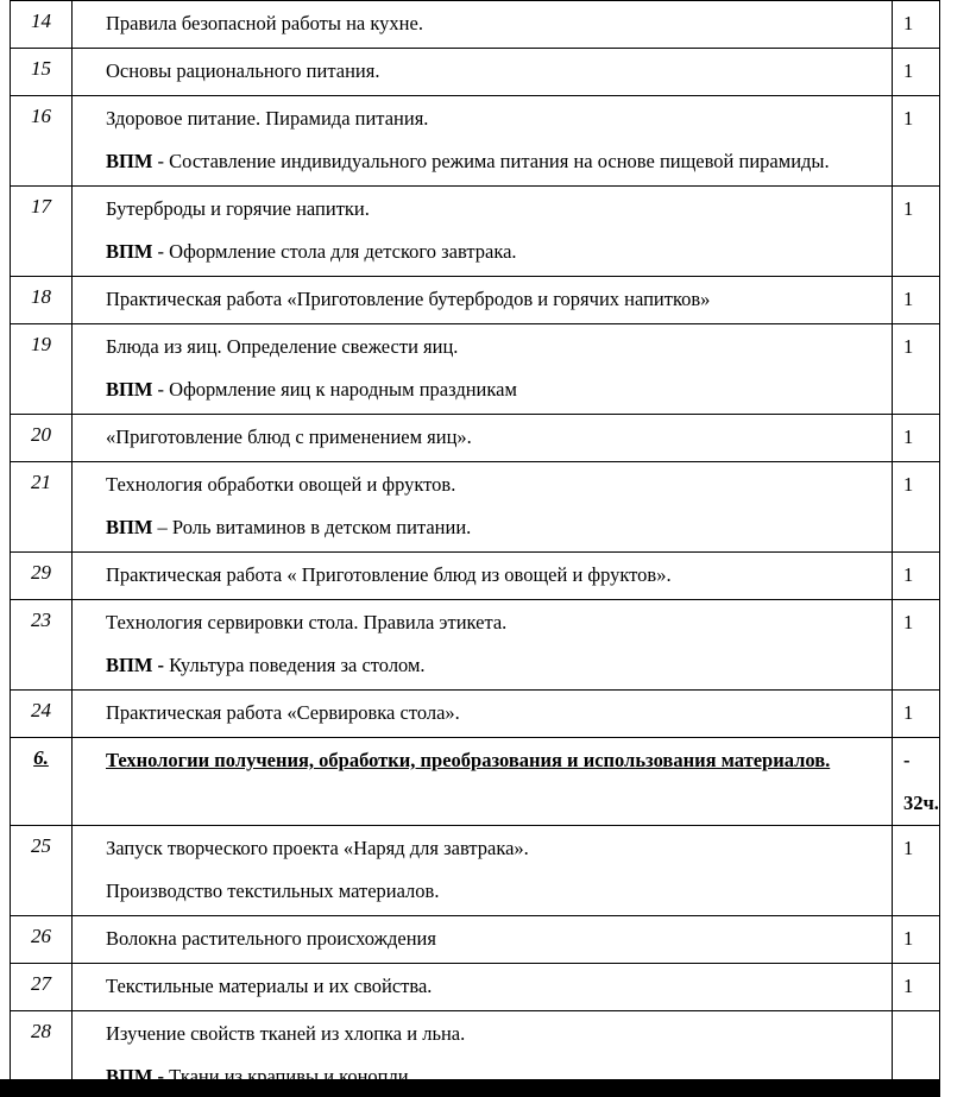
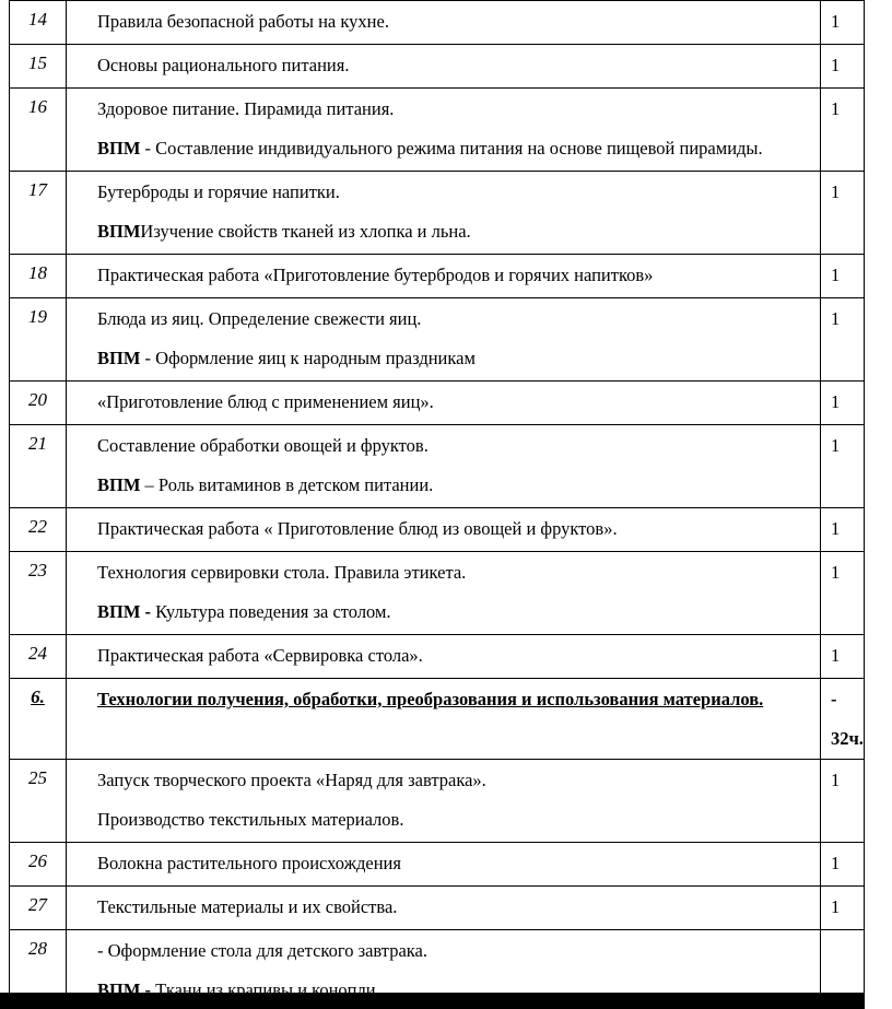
  14	Правила безопасной работы на кухне.	1
  15	Основы рационального питания.	1
  16	Здоровое питание. Пирамида питания.ВПМ - Составление индивидуального режима питания на основе пищевой пирамиды.	1
- 17	Бутерброды и горячие напитки.ВПМ - Оформление стола для детского завтрака.	1
+ 17	Бутерброды и горячие напитки.ВПМИзучение свойств тканей из хлопка и льна.	1
  18	Практическая работа «Приготовление бутербродов и горячих напитков»	1
  19	Блюда из яиц. Определение свежести яиц.ВПМ - Оформление яиц к народным праздникам	1
  20	«Приготовление блюд с применением яиц».	1
- 21	Технология обработки овощей и фруктов.ВПМ – Роль витаминов в детском питании.	1
+ 21	Составление обработки овощей и фруктов.ВПМ – Роль витаминов в детском питании.	1
- 29	Практическая работа « Приготовление блюд из овощей и фруктов».	1
+ 22	Практическая работа « Приготовление блюд из овощей и фруктов».	1
  23	Технология сервировки стола. Правила этикета.ВПМ - Культура поведения за столом.	1
  24	Практическая работа «Сервировка стола».	1
  6.	Технологии получения, обработки, преобразования и использования материалов.	-32ч.
  25	Запуск творческого проекта «Наряд для завтрака».Производство текстильных материалов.	1
  26	Волокна растительного происхождения	1
  27	Текстильные материалы и их свойства.	1
- 28	Изучение свойств тканей из хлопка и льна.ВПМ - Ткани из крапивы и конопли.
+ 28	- Оформление стола для детского завтрака.ВПМ - Ткани из крапивы и конопли.
